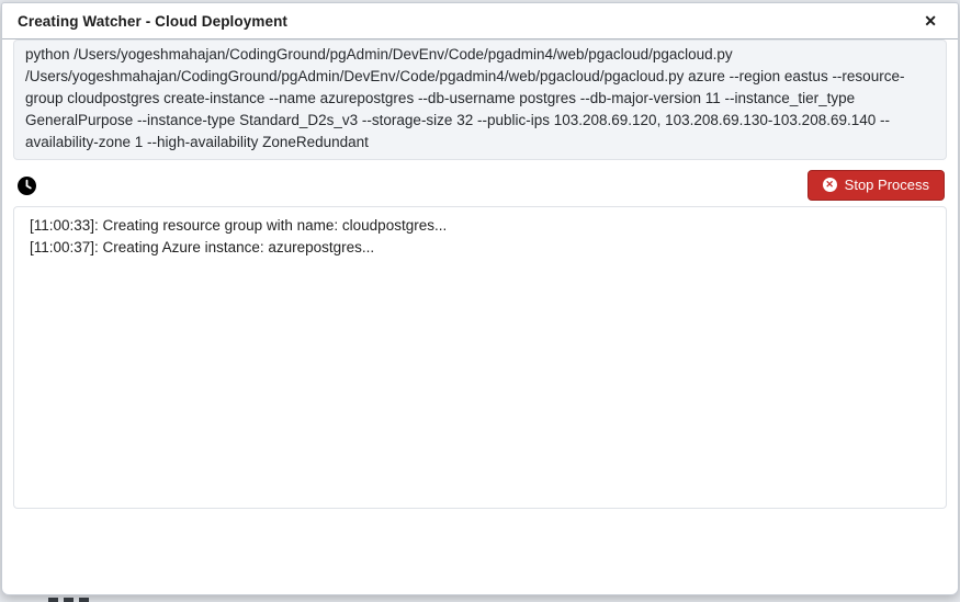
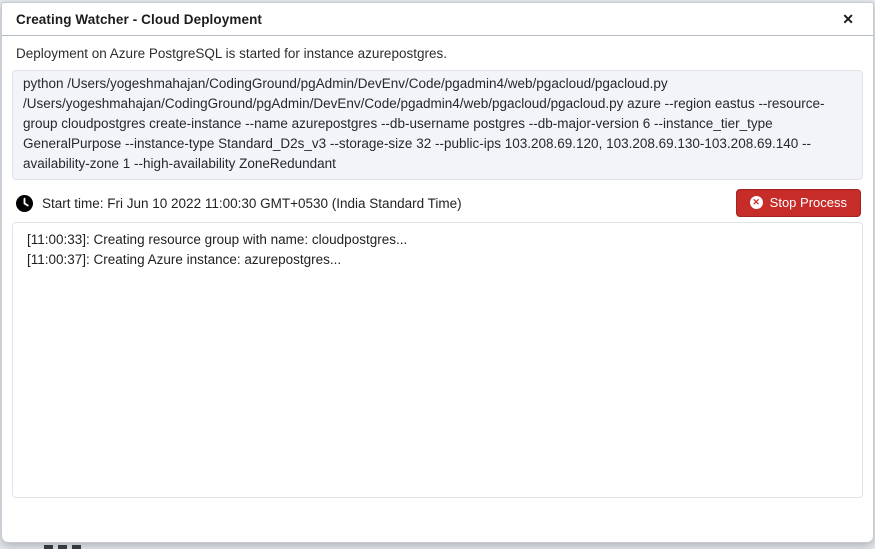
  Creating Watcher - Cloud Deployment
  ✕
+ Deployment on Azure PostgreSQL is started for instance azurepostgres.
- python /Users/yogeshmahajan/CodingGround/pgAdmin/DevEnv/Code/pgadmin4/web/pgacloud/pgacloud.py /Users/yogeshmahajan/CodingGround/pgAdmin/DevEnv/Code/pgadmin4/web/pgacloud/pgacloud.py azure --region eastus --resource-group cloudpostgres create-instance --name azurepostgres --db-username postgres --db-major-version 11 --instance_tier_type GeneralPurpose --instance-type Standard_D2s_v3 --storage-size 32 --public-ips 103.208.69.120, 103.208.69.130-103.208.69.140 --availability-zone 1 --high-availability ZoneRedundant
+ python /Users/yogeshmahajan/CodingGround/pgAdmin/DevEnv/Code/pgadmin4/web/pgacloud/pgacloud.py /Users/yogeshmahajan/CodingGround/pgAdmin/DevEnv/Code/pgadmin4/web/pgacloud/pgacloud.py azure --region eastus --resource-group cloudpostgres create-instance --name azurepostgres --db-username postgres --db-major-version 6 --instance_tier_type GeneralPurpose --instance-type Standard_D2s_v3 --storage-size 32 --public-ips 103.208.69.120, 103.208.69.130-103.208.69.140 --availability-zone 1 --high-availability ZoneRedundant
+ Start time: Fri Jun 10 2022 11:00:30 GMT+0530 (India Standard Time)
  ✕
  Stop Process
  [11:00:33]: Creating resource group with name: cloudpostgres...
  [11:00:37]: Creating Azure instance: azurepostgres...
